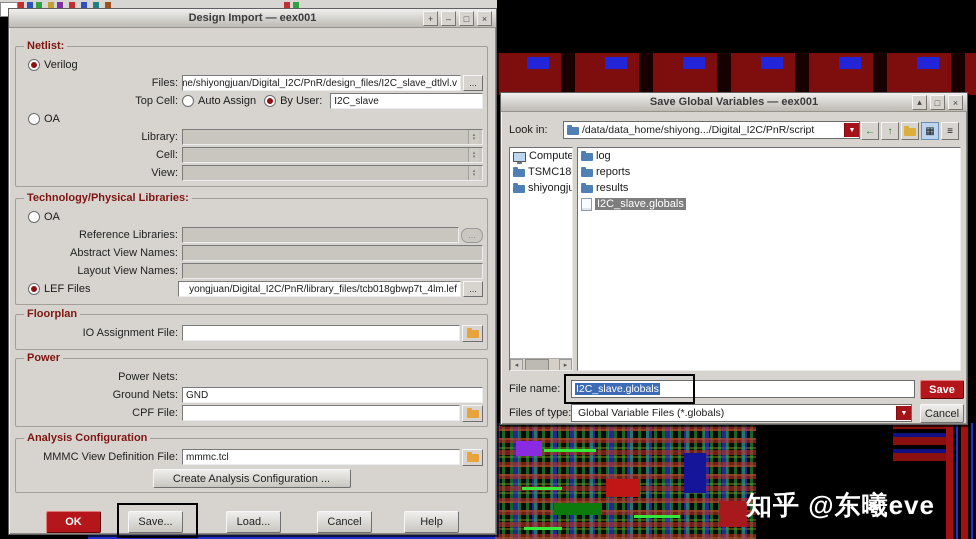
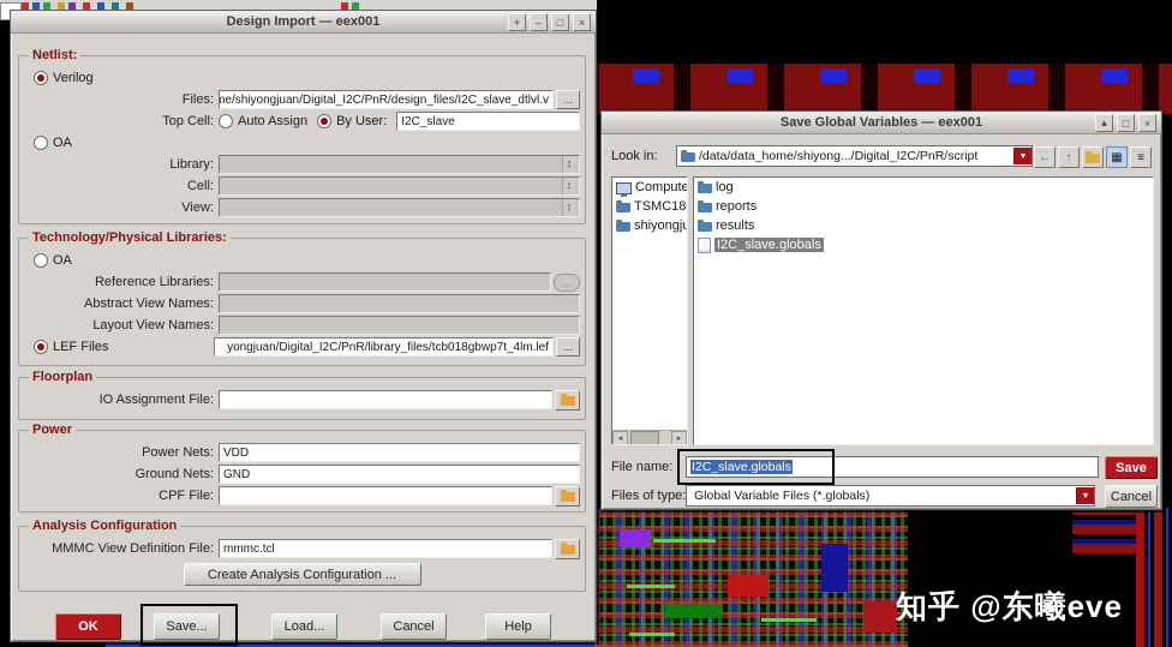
  知乎 @东曦eve
  Design Import — eex001
  +
  –
  □
  ×
  Netlist:
  Verilog
  Files:
  me/shiyongjuan/Digital_I2C/PnR/design_files/I2C_slave_dtlvl.v
  ...
  Top Cell:
  Auto Assign
  By User:
  I2C_slave
  OA
  Library:
  Cell:
  View:
  Technology/Physical Libraries:
  OA
  Reference Libraries:
  ...
  Abstract View Names:
  Layout View Names:
  LEF Files
  yongjuan/Digital_I2C/PnR/library_files/tcb018gbwp7t_4lm.lef
  ...
  Floorplan
  IO Assignment File:
  Power
  Power Nets:
+ VDD
  Ground Nets:
  GND
  CPF File:
  Analysis Configuration
  MMMC View Definition File:
  mmmc.tcl
  Create Analysis Configuration ...
  OK
  Save...
  Load...
  Cancel
  Help
  Save Global Variables — eex001
  ▴
  □
  ×
  Look in:
  /data/data_home/shiyong.../Digital_I2C/PnR/script
  ←
  ↑
  ▦
  ≡
  Compute
  TSMC18
  shiyongju
  log
  reports
  results
  I2C_slave.globals
  File name:
  I2C_slave.globals
  Save
  Files of type:
  Global Variable Files (*.globals)
  Cancel
